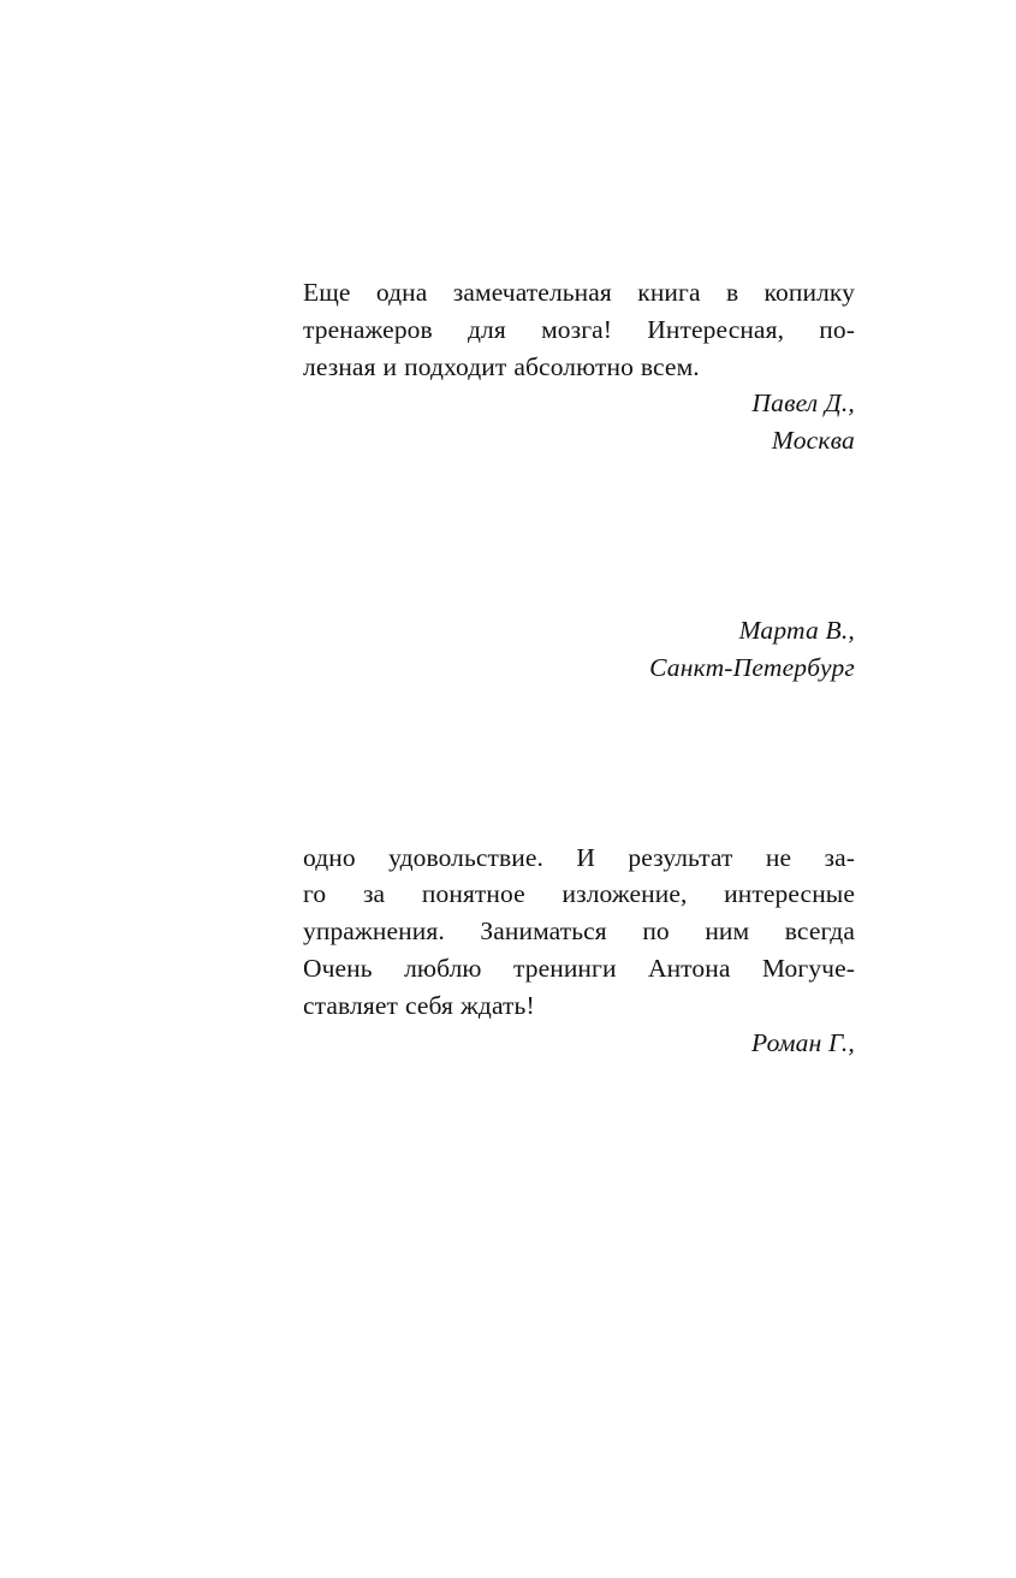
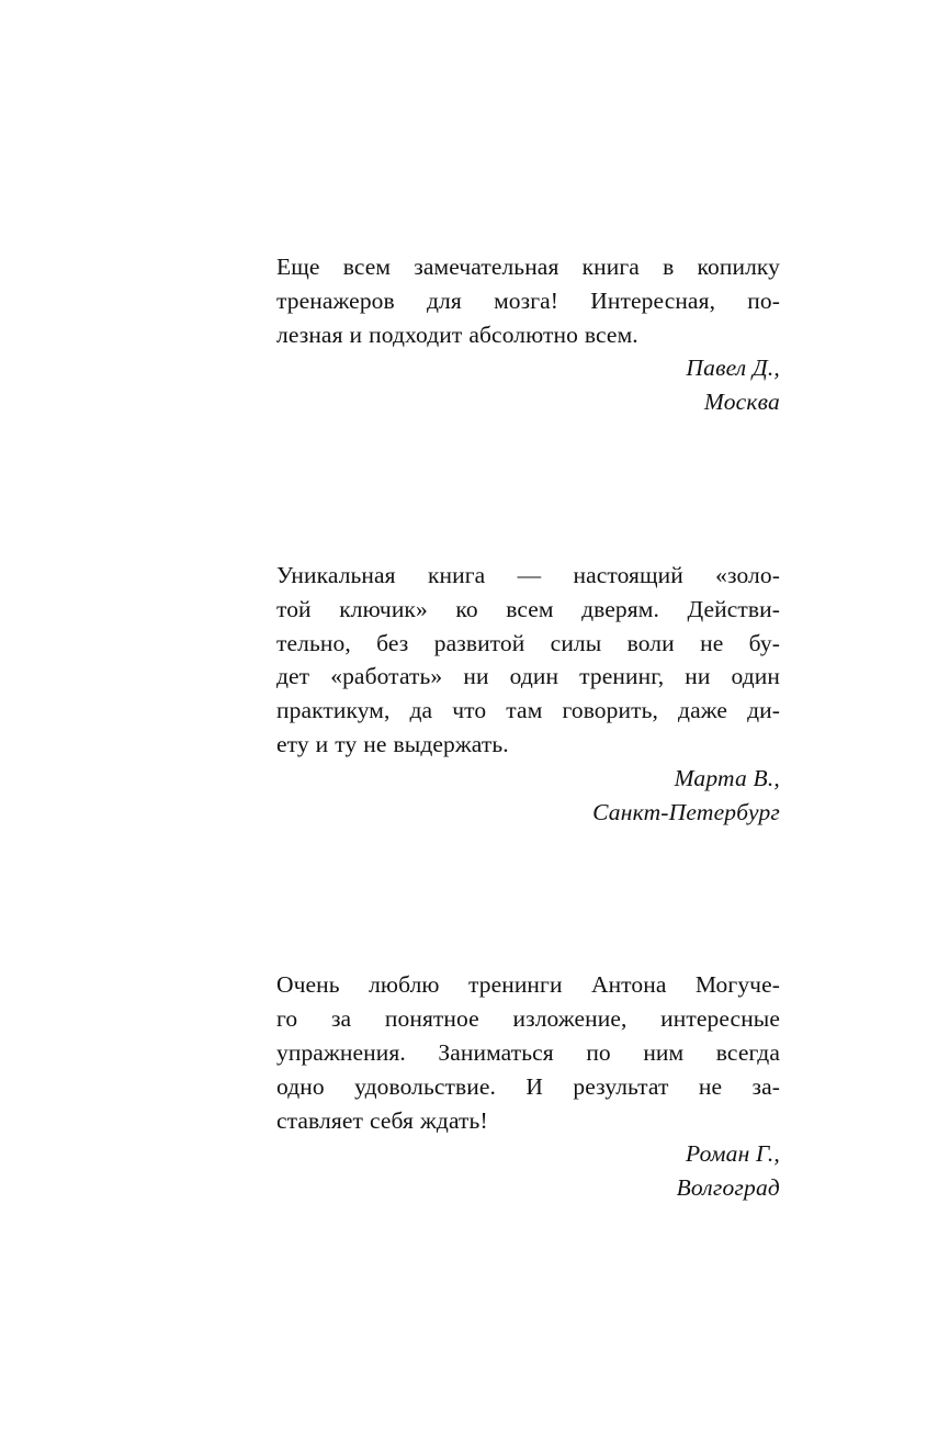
- Еще одна замечательная книга в копилку
+ Еще всем замечательная книга в копилку
  тренажеров для мозга! Интересная, по-
  лезная и подходит абсолютно всем.
  Павел Д.,
  Москва
+ Уникальная книга — настоящий «золо-
+ той ключик» ко всем дверям. Действи-
+ тельно, без развитой силы воли не бу-
+ дет «работать» ни один тренинг, ни один
+ практикум, да что там говорить, даже ди-
+ ету и ту не выдержать.
  Марта В.,
  Санкт-Петербург
- одно удовольствие. И результат не за-
+ Очень люблю тренинги Антона Могуче-
  го за понятное изложение, интересные
  упражнения. Заниматься по ним всегда
- Очень люблю тренинги Антона Могуче-
+ одно удовольствие. И результат не за-
  ставляет себя ждать!
  Роман Г.,
+ Волгоград
